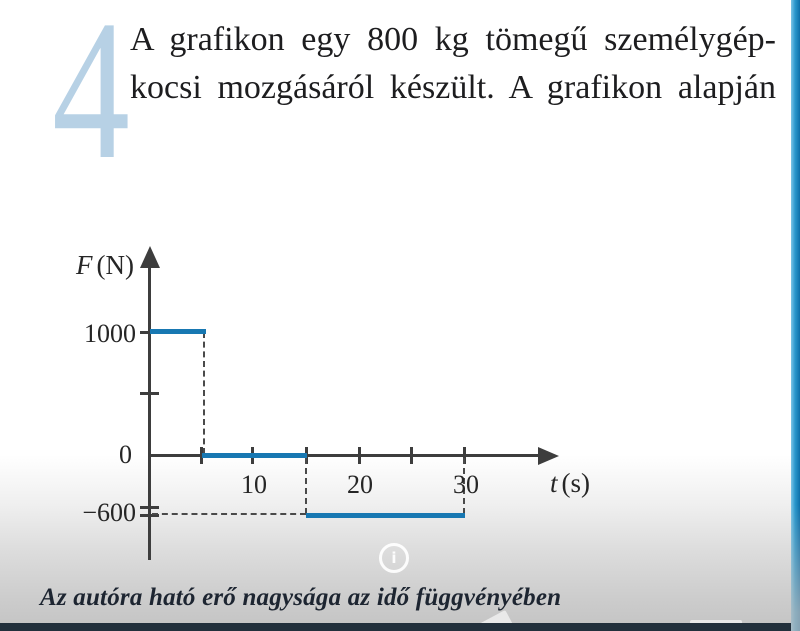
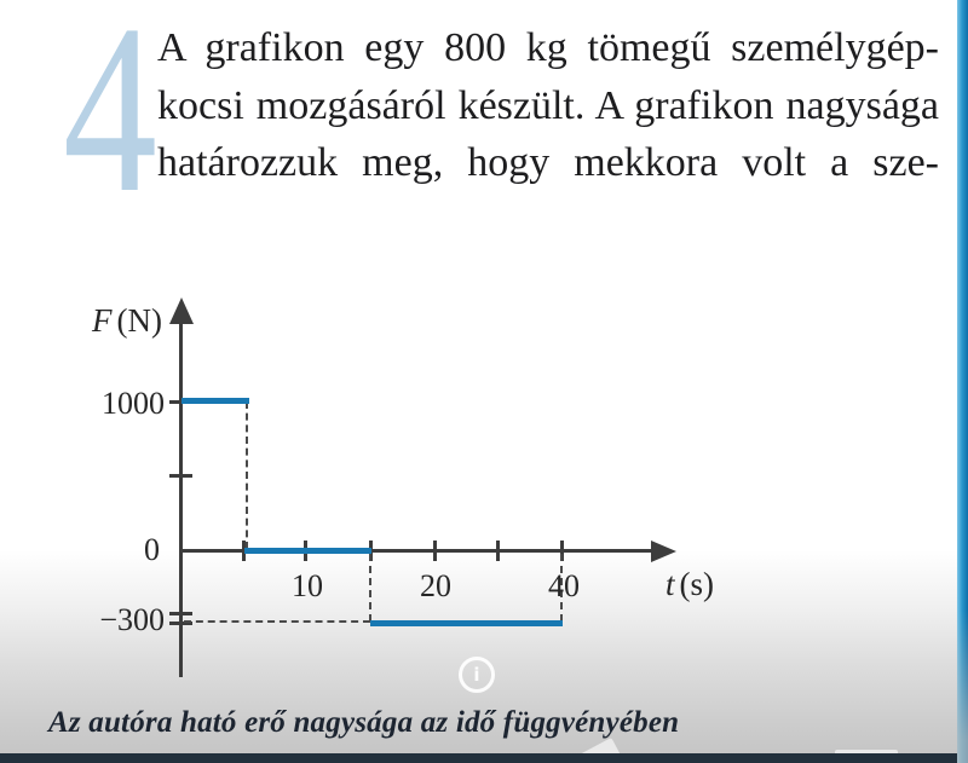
  4
  A grafikon egy 800 kg tömegű személygép-
- kocsi mozgásáról készült. A grafikon alapján
+ kocsi mozgásáról készült. A grafikon nagysága
+ határozzuk meg, hogy mekkora volt a sze-
  1000
  0
- −600
+ −300
  10
  20
- 30
+ 40
  F (N)
  t (s)
  Az autóra ható erő nagysága az idő függvényében
  i
